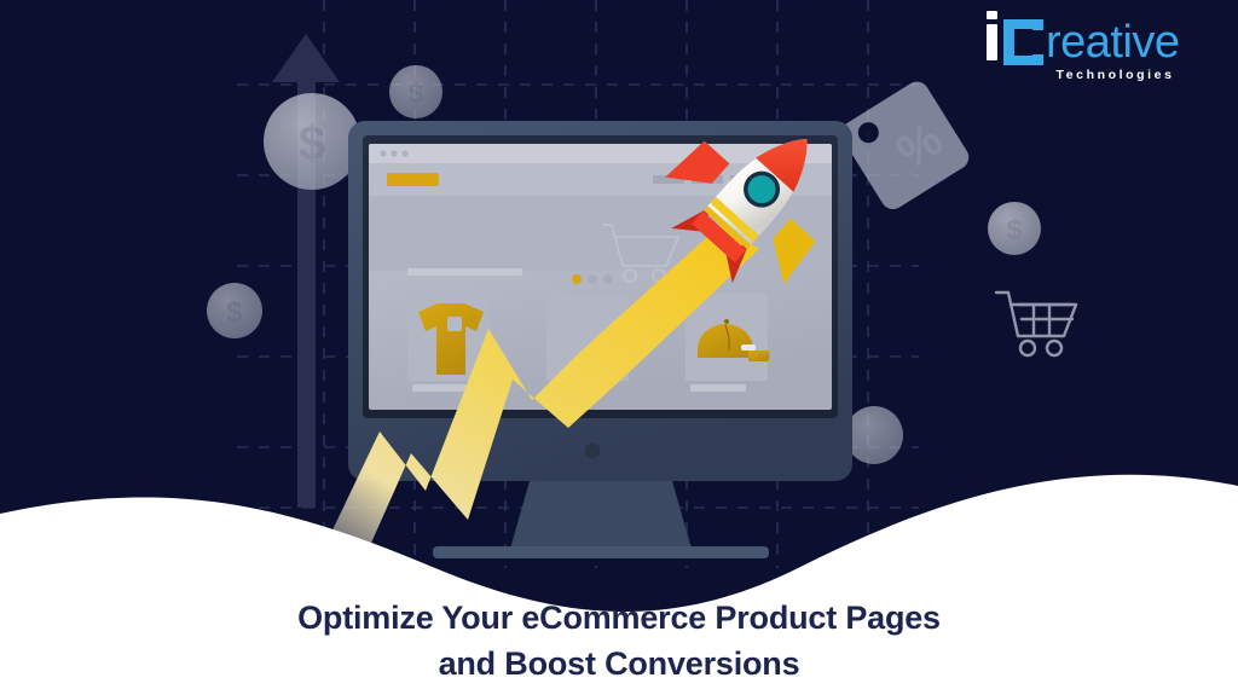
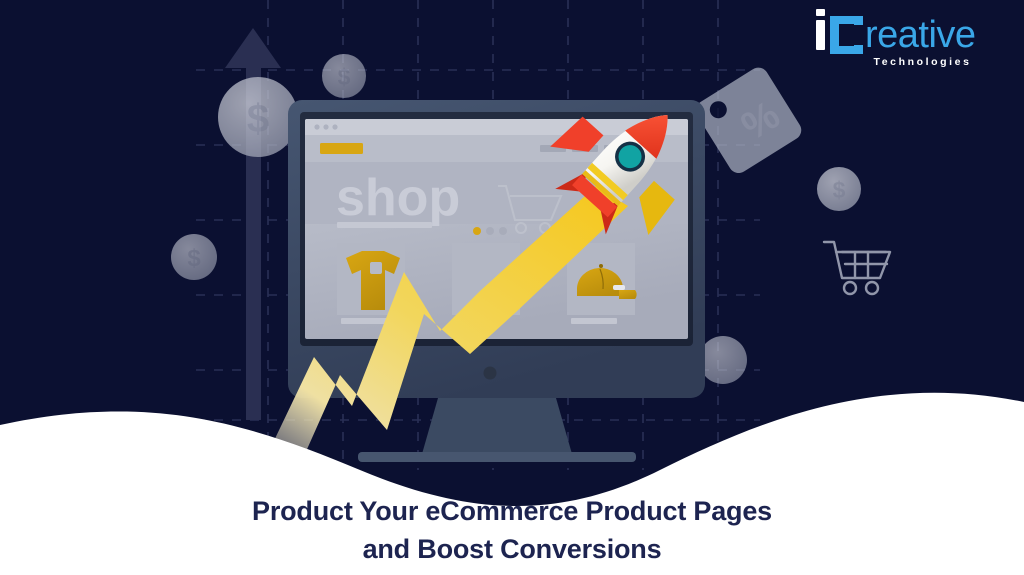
  $
  $
  $
  $
+ shop
  reative
  Technologies
- Optimize Your eCommerce Product Pages
+ Product Your eCommerce Product Pages
  and Boost Conversions
